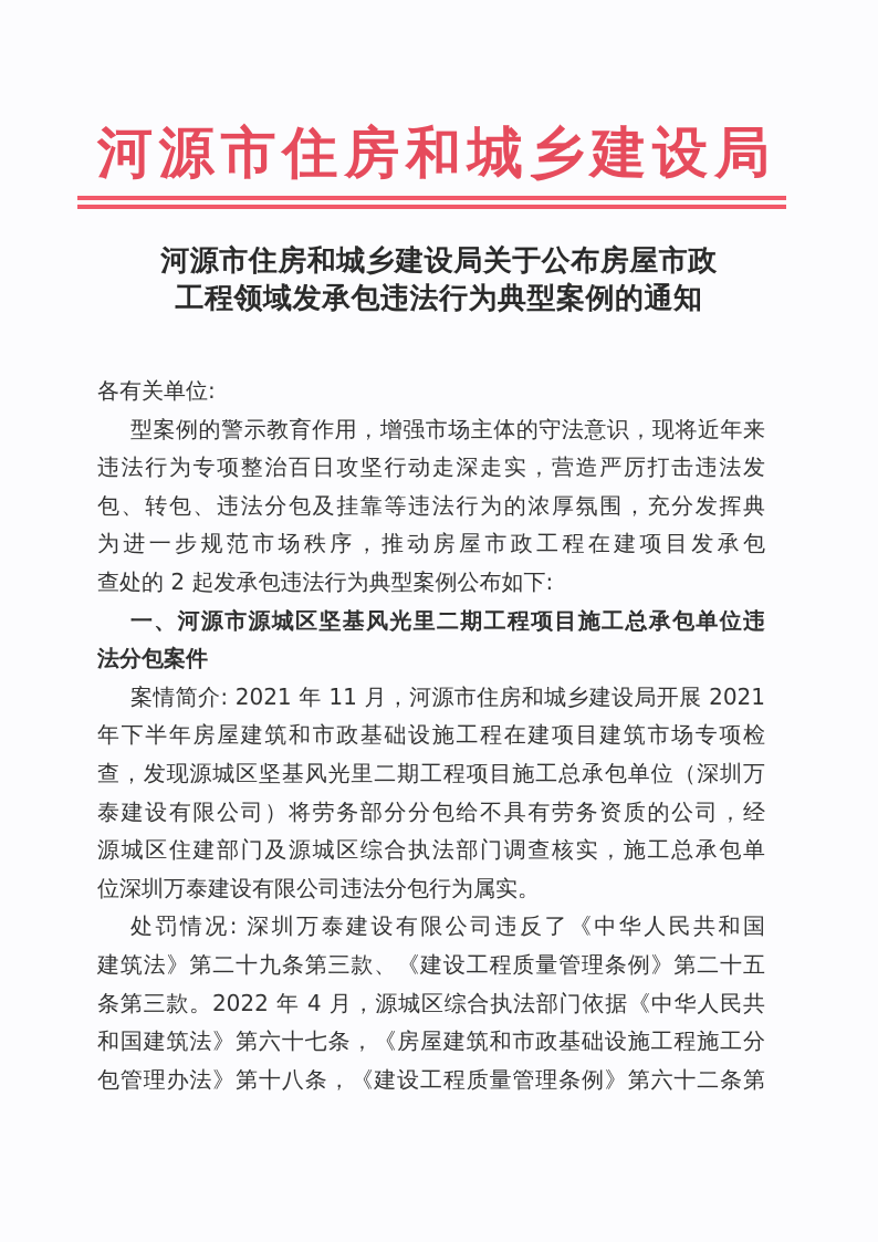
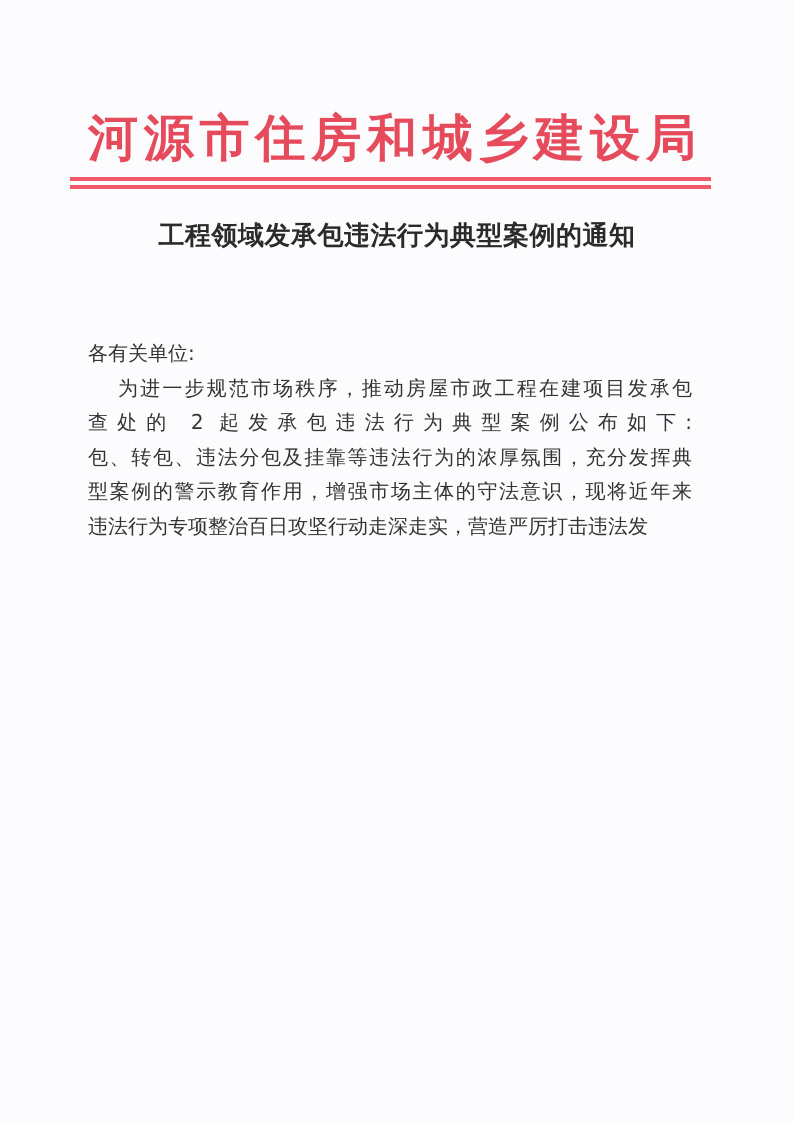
  河源市住房和城乡建设局
- 河源市住房和城乡建设局关于公布房屋市政
  工程领域发承包违法行为典型案例的通知
  各有关单位:
- 型案例的警示教育作用，增强市场主体的守法意识，现将近年来
+ 为进一步规范市场秩序，推动房屋市政工程在建项目发承包
- 违法行为专项整治百日攻坚行动走深走实，营造严厉打击违法发
+ 查处的 2 起发承包违法行为典型案例公布如下:
  包、转包、违法分包及挂靠等违法行为的浓厚氛围，充分发挥典
- 为进一步规范市场秩序，推动房屋市政工程在建项目发承包
+ 型案例的警示教育作用，增强市场主体的守法意识，现将近年来
- 查处的 2 起发承包违法行为典型案例公布如下:
+ 违法行为专项整治百日攻坚行动走深走实，营造严厉打击违法发
- 一、河源市源城区坚基风光里二期工程项目施工总承包单位违
- 法分包案件
- 案情简介: 2021 年 11 月，河源市住房和城乡建设局开展 2021
- 年下半年房屋建筑和市政基础设施工程在建项目建筑市场专项检
- 查，发现源城区坚基风光里二期工程项目施工总承包单位（深圳万
- 泰建设有限公司）将劳务部分分包给不具有劳务资质的公司，经
- 源城区住建部门及源城区综合执法部门调查核实，施工总承包单
- 位深圳万泰建设有限公司违法分包行为属实。
- 处罚情况: 深圳万泰建设有限公司违反了《中华人民共和国
- 建筑法》第二十九条第三款、《建设工程质量管理条例》第二十五
- 条第三款。2022 年 4 月，源城区综合执法部门依据《中华人民共
- 和国建筑法》第六十七条，《房屋建筑和市政基础设施工程施工分
- 包管理办法》第十八条，《建设工程质量管理条例》第六十二条第
